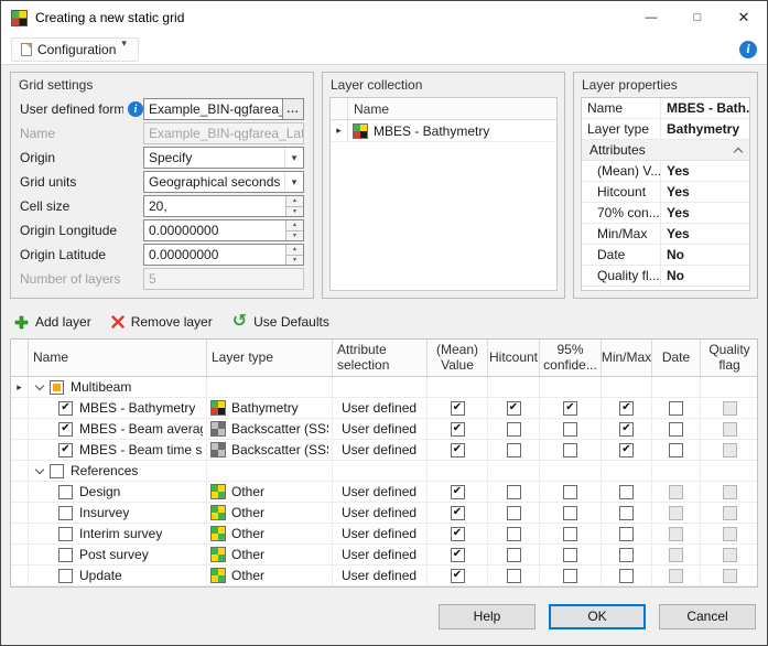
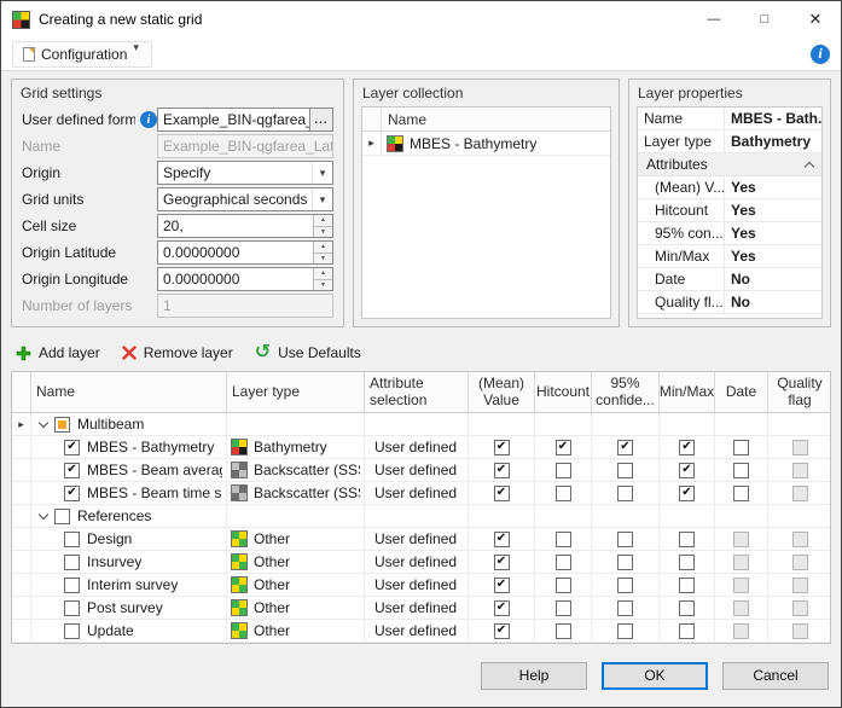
  Creating a new static grid
  —
  □
  ✕
  Configuration
  Grid settings
  User defined form
  Example_BIN-qgfarea
  ...
  Name
  Example_BIN-qgfarea_Lat
  Origin
  Specify
  Grid units
  Geographical seconds
  Cell size
  20,
- Origin Longitude
+ Origin Latitude
  0.00000000
- Origin Latitude
+ Origin Longitude
  0.00000000
  Number of layers
- 5
+ 1
  Layer collection
  Name
  MBES - Bathymetry
  Layer properties
  Name
  MBES - Bath.
  Layer type
  Bathymetry
  Attributes
  (Mean) V...
  Yes
  Hitcount
  Yes
- 70% con...
+ 95% con...
  Yes
  Min/Max
  Yes
  Date
  No
  Quality fl...
  No
  Add layer
  Remove layer
  Use Defaults
  Name
  Layer type
  Attribute selection
  (Mean) Value
  Hitcount
  95% confide...
  Min/Max
  Date
  Quality flag
  Multibeam
  MBES - Bathymetry
  Bathymetry
  User defined
  MBES - Beam avera
  Backscatter (SS
  User defined
  MBES - Beam time s
  Backscatter (SS
  User defined
  References
  Design
  Other
  User defined
  Insurvey
  Other
  User defined
  Interim survey
  Other
  User defined
  Post survey
  Other
  User defined
  Update
  Other
  User defined
  Help
  OK
  Cancel
